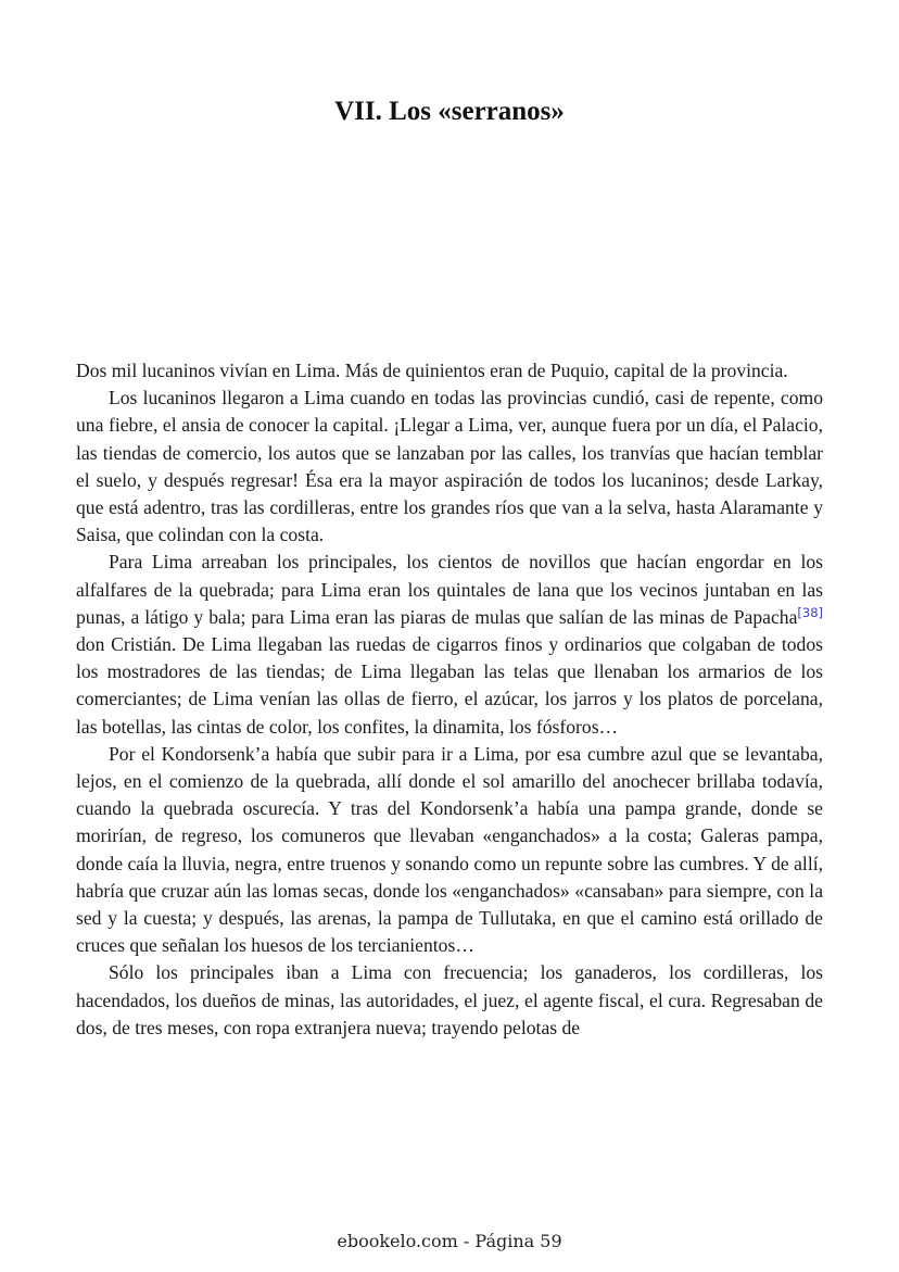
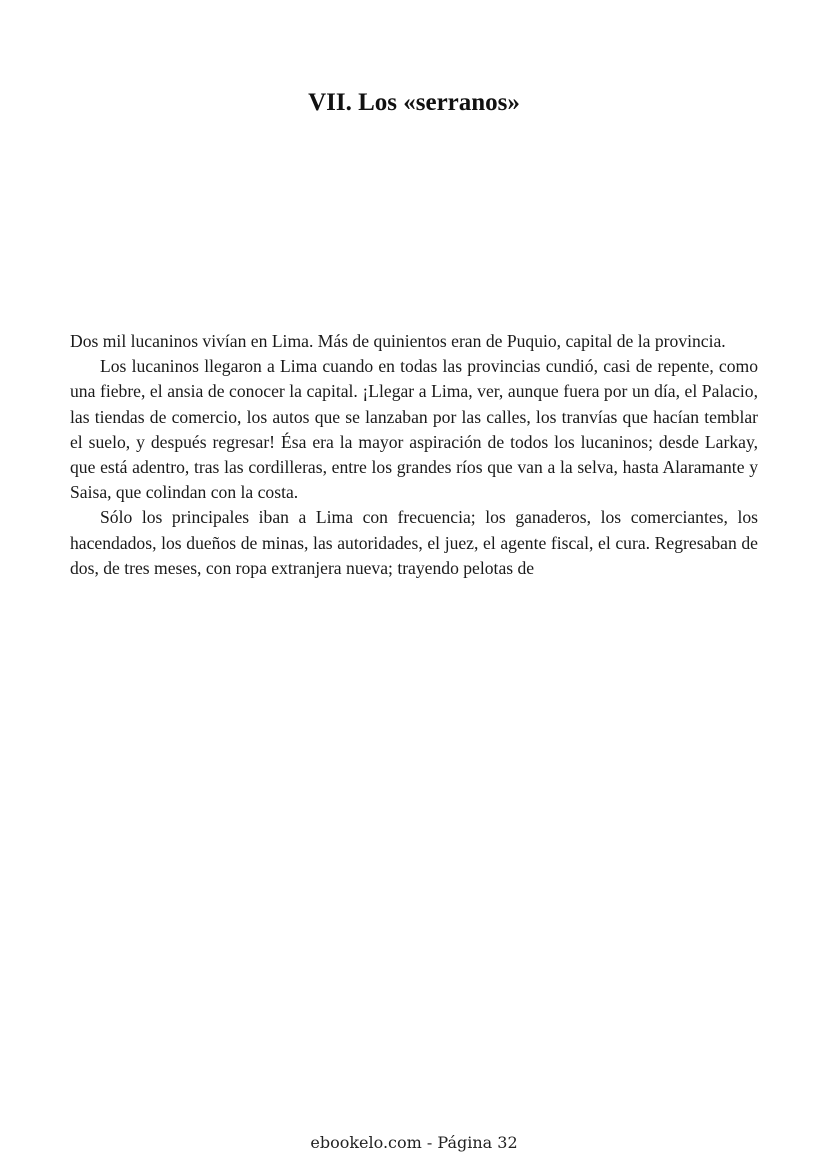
  VII. Los «serranos»
  Dos mil lucaninos vivían en Lima. Más de quinientos eran de Puquio, capital de la provincia.
  Los lucaninos llegaron a Lima cuando en todas las provincias cundió, casi de repente, como una fiebre, el ansia de conocer la capital. ¡Llegar a Lima, ver, aunque fuera por un día, el Palacio, las tiendas de comercio, los autos que se lanzaban por las calles, los tranvías que hacían temblar el suelo, y después regresar! Ésa era la mayor aspiración de todos los lucaninos; desde Larkay, que está adentro, tras las cordilleras, entre los grandes ríos que van a la selva, hasta Alaramante y Saisa, que colindan con la costa.
- Para Lima arreaban los principales, los cientos de novillos que hacían engordar en los alfalfares de la quebrada; para Lima eran los quintales de lana que los vecinos juntaban en las punas, a látigo y bala; para Lima eran las piaras de mulas que salían de las minas de Papacha[38] don Cristián. De Lima llegaban las ruedas de cigarros finos y ordinarios que colgaban de todos los mostradores de las tiendas; de Lima llegaban las telas que llenaban los armarios de los comerciantes; de Lima venían las ollas de fierro, el azúcar, los jarros y los platos de porcelana, las botellas, las cintas de color, los confites, la dinamita, los fósforos…
- Por el Kondorsenk’a había que subir para ir a Lima, por esa cumbre azul que se levantaba, lejos, en el comienzo de la quebrada, allí donde el sol amarillo del anochecer brillaba todavía, cuando la quebrada oscurecía. Y tras del Kondorsenk’a había una pampa grande, donde se morirían, de regreso, los comuneros que llevaban «enganchados» a la costa; Galeras pampa, donde caía la lluvia, negra, entre truenos y sonando como un repunte sobre las cumbres. Y de allí, habría que cruzar aún las lomas secas, donde los «enganchados» «cansaban» para siempre, con la sed y la cuesta; y después, las arenas, la pampa de Tullutaka, en que el camino está orillado de cruces que señalan los huesos de los tercianientos…
- Sólo los principales iban a Lima con frecuencia; los ganaderos, los cordilleras, los hacendados, los dueños de minas, las autoridades, el juez, el agente fiscal, el cura. Regresaban de dos, de tres meses, con ropa extranjera nueva; trayendo pelotas de
+ Sólo los principales iban a Lima con frecuencia; los ganaderos, los comerciantes, los hacendados, los dueños de minas, las autoridades, el juez, el agente fiscal, el cura. Regresaban de dos, de tres meses, con ropa extranjera nueva; trayendo pelotas de
- ebookelo.com - Página 59
+ ebookelo.com - Página 32
